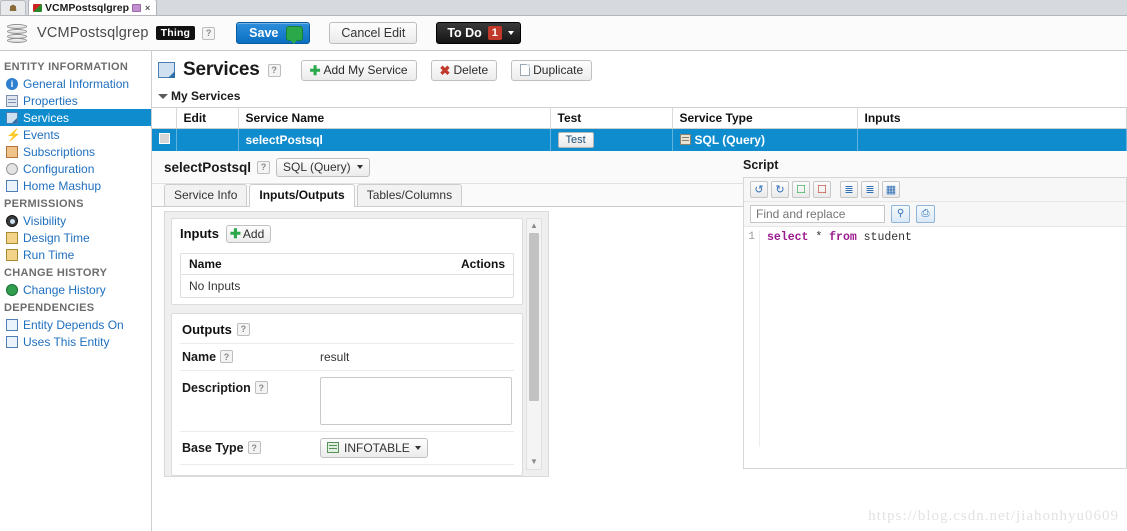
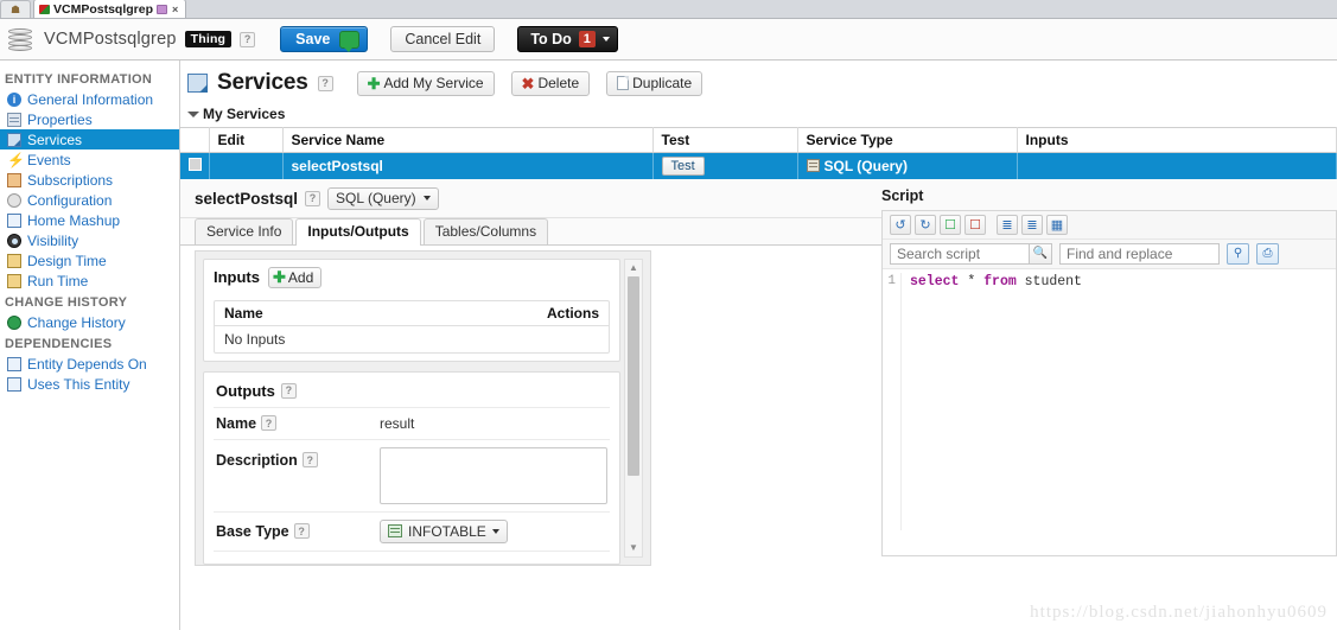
  ☗
  VCMPostsqlgrep
  ×
  VCMPostsqlgrep
  Thing
  ?
  Save
  Cancel Edit
  To Do
  1
  ENTITY INFORMATION
  i
  General Information
  Properties
  Services
  ⚡
  Events
  Subscriptions
  Configuration
  Home Mashup
- PERMISSIONS
  Visibility
  Design Time
  Run Time
  CHANGE HISTORY
  Change History
  DEPENDENCIES
  Entity Depends On
  Uses This Entity
  Services
  ?
  ✚
  Add My Service
  ✖
  Delete
  Duplicate
  My Services
  	Edit	Service Name	Test	Service Type	Inputs
  		selectPostsql	Test	SQL (Query)
  selectPostsql
  ?
  SQL (Query)
  Service Info
  Inputs/Outputs
  Tables/Columns
  Inputs
  ✚
  Add
  Name
  Actions
  No Inputs
  Outputs
  ?
  Name
  ?
  result
  Description
  ?
  Base Type
  ?
  INFOTABLE
  ▲
  ▼
  Script
  ↺
  ↻
  ☐
  ☐
  ≣
  ≣
  ▦
+ Search script
+ 🔍
  Find and replace
  ⚲
  ⎙
  1
  select * from student
  https://blog.csdn.net/jiahonhyu0609
